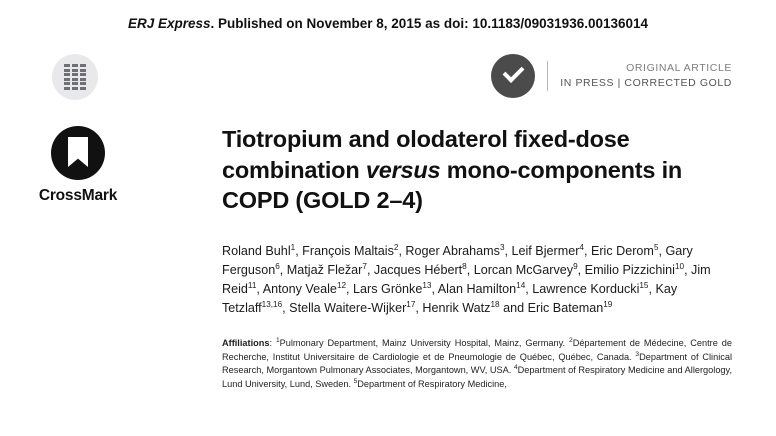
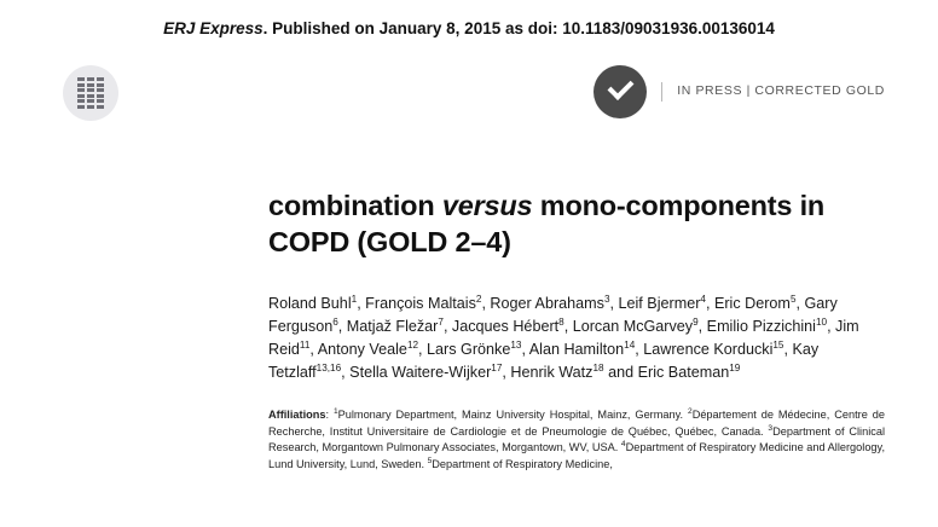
- ERJ Express. Published on November 8, 2015 as doi: 10.1183/09031936.00136014
+ ERJ Express. Published on January 8, 2015 as doi: 10.1183/09031936.00136014
- CrossMark
- ORIGINAL ARTICLE
  IN PRESS | CORRECTED GOLD
- Tiotropium and olodaterol fixed-dose
  combination versus mono-components in
  COPD (GOLD 2–4)
  Roland Buhl1, François Maltais2, Roger Abrahams3, Leif Bjermer4, Eric Derom5, Gary Ferguson6, Matjaž Fležar7, Jacques Hébert8, Lorcan McGarvey9, Emilio Pizzichini10, Jim Reid11, Antony Veale12, Lars Grönke13, Alan Hamilton14, Lawrence Korducki15, Kay Tetzlaff13,16, Stella Waitere-Wijker17, Henrik Watz18 and Eric Bateman19
  Affiliations: Pulmonary Department, Mainz University Hospital, Mainz, Germany. Département de Médecine, Centre de Recherche, Institut Universitaire de Cardiologie et de Pneumologie de Québec, Québec, Canada. Department of Clinical Research, Morgantown Pulmonary Associates, Morgantown, WV, USA. Department of Respiratory Medicine and Allergology, Lund University, Lund, Sweden. Department of Respiratory Medicine,
